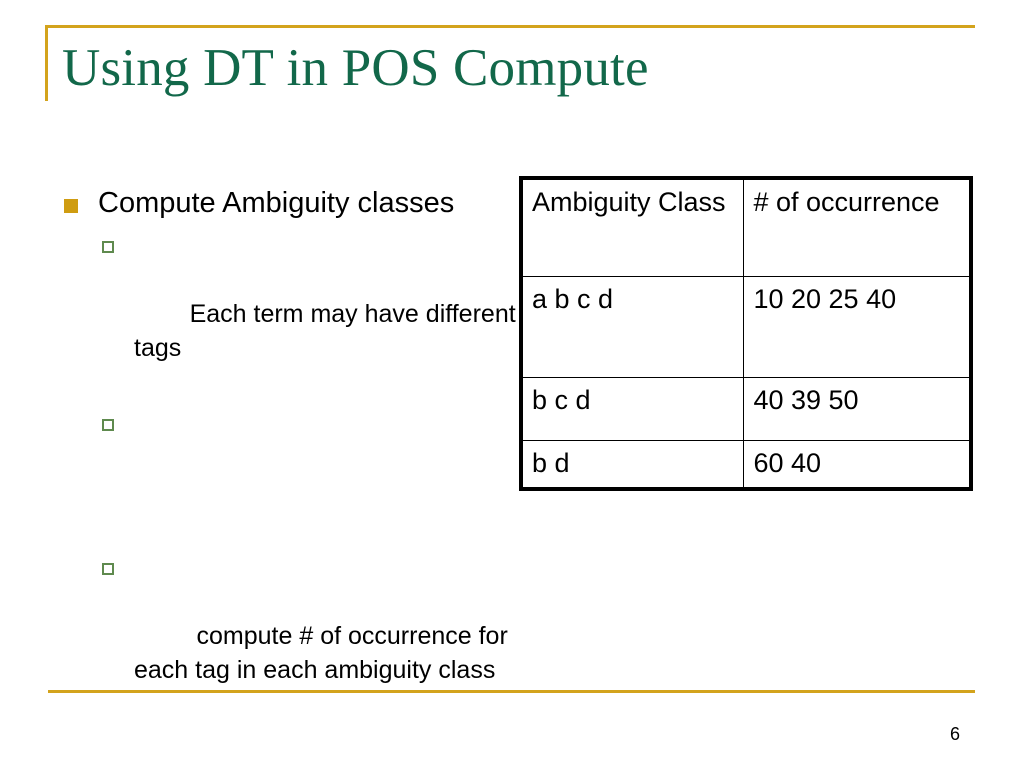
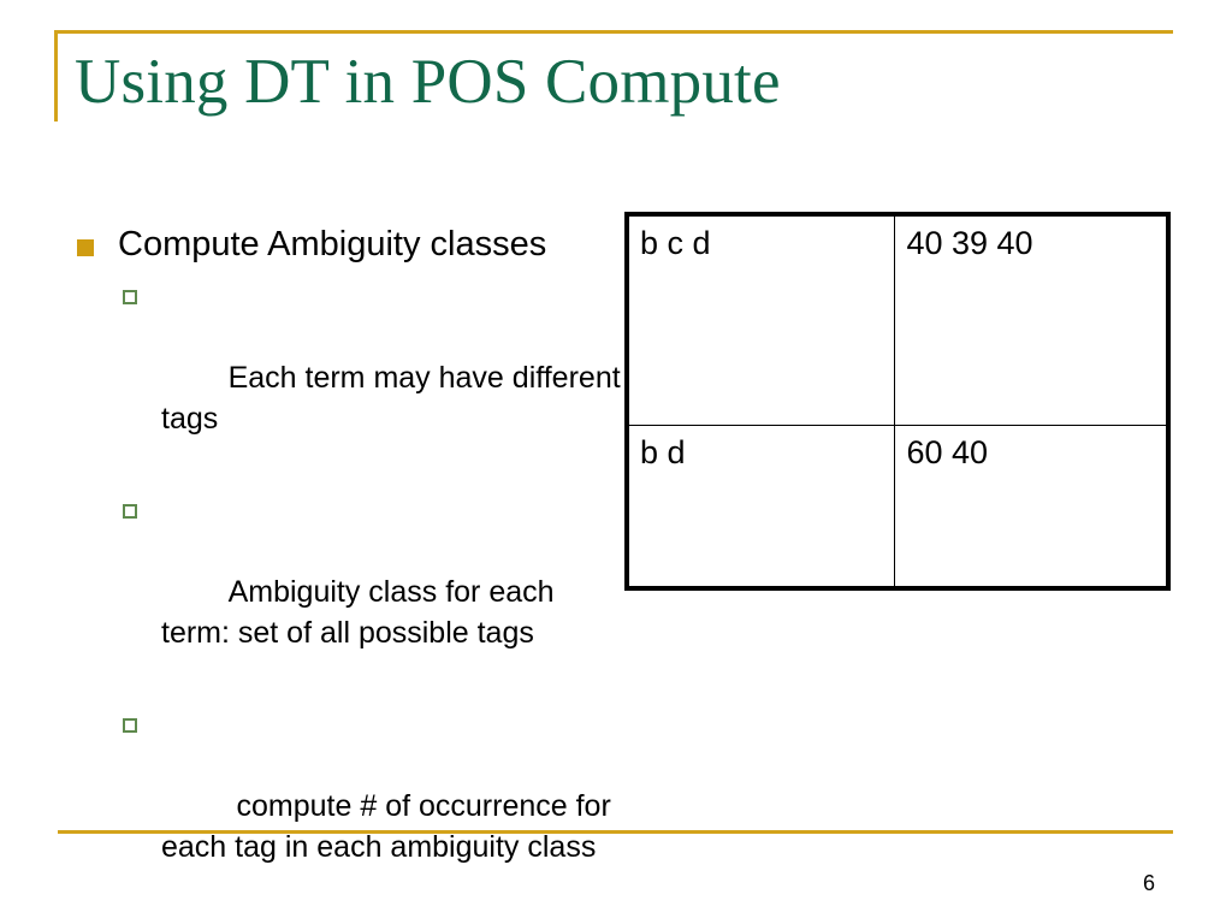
  Using DT in POS Compute
  Compute Ambiguity classes
  Each term may have different tags
+ Ambiguity class for each term: set of all possible tags
  compute # of occurrence for each tag in each ambiguity class
- Ambiguity Class	# of occurrence
- a b c d	10 20 25 40
- b c d	40 39 50
+ b c d	40 39 40
  b d	60 40
  6
